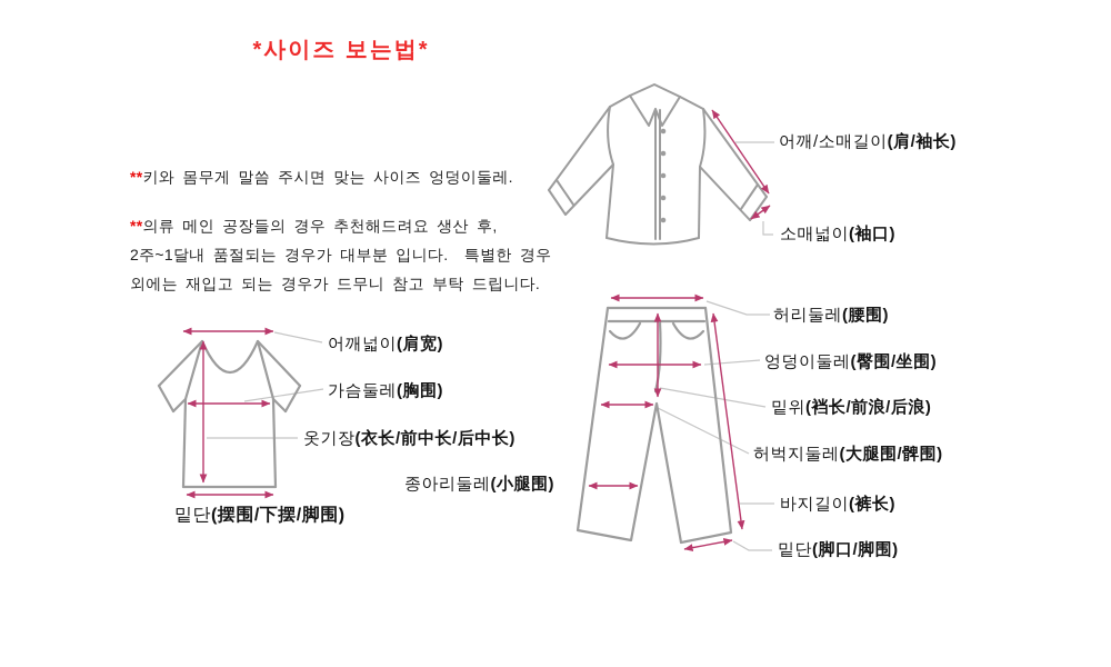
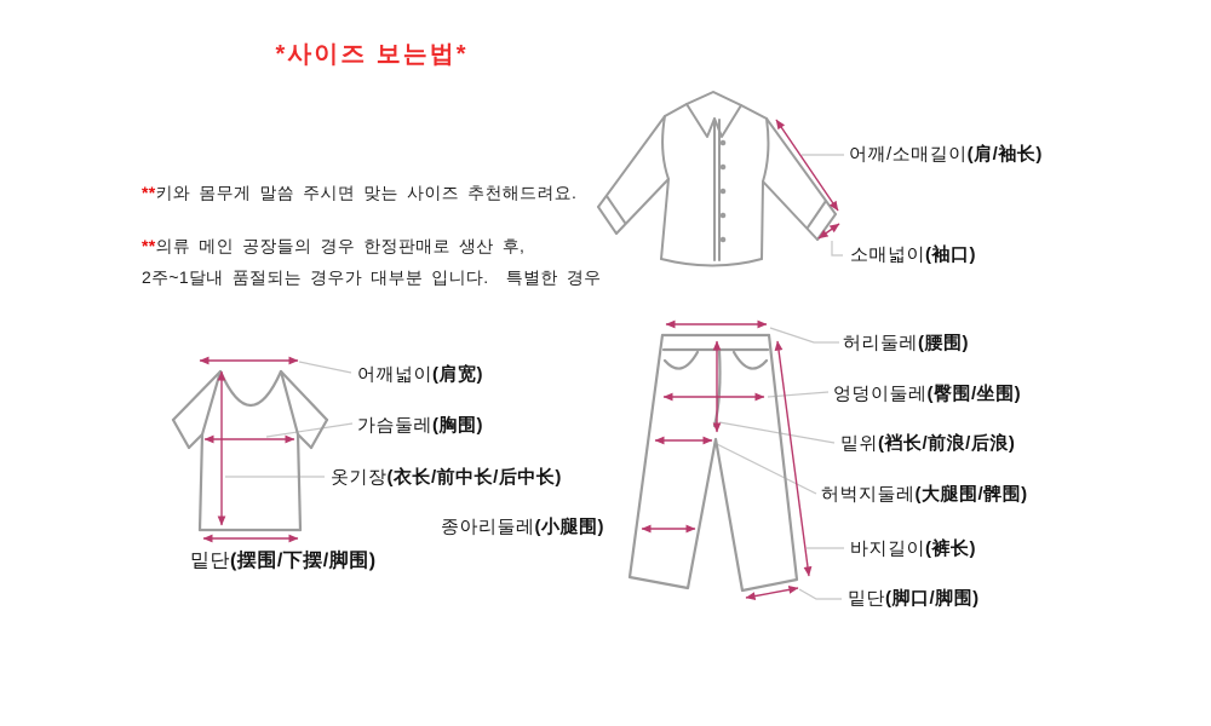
  *사이즈 보는법*
- **키와 몸무게 말씀 주시면 맞는 사이즈 엉덩이둘레.
+ **키와 몸무게 말씀 주시면 맞는 사이즈 추천해드려요.
- **의류 메인 공장들의 경우 추천해드려요 생산 후,
+ **의류 메인 공장들의 경우 한정판매로 생산 후,
  2주~1달내 품절되는 경우가 대부분 입니다. 특별한 경우
- 외에는 재입고 되는 경우가 드무니 참고 부탁 드립니다.
  어깨/소매길이(肩/袖长)
  소매넓이(袖口)
  어깨넓이(肩宽)
  가슴둘레(胸围)
  옷기장(衣长/前中长/后中长)
  밑단(摆围/下摆/脚围)
  종아리둘레(小腿围)
  허리둘레(腰围)
  엉덩이둘레(臀围/坐围)
  밑위(裆长/前浪/后浪)
  허벅지둘레(大腿围/髀围)
  바지길이(裤长)
  밑단(脚口/脚围)
